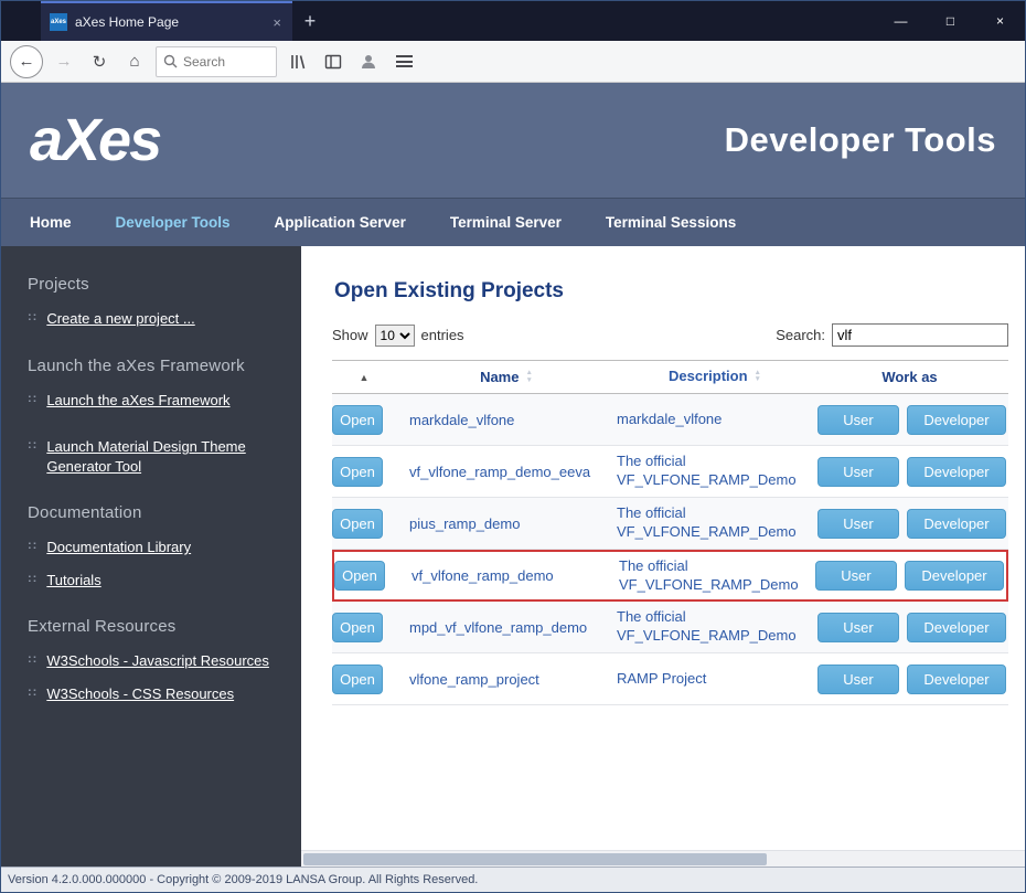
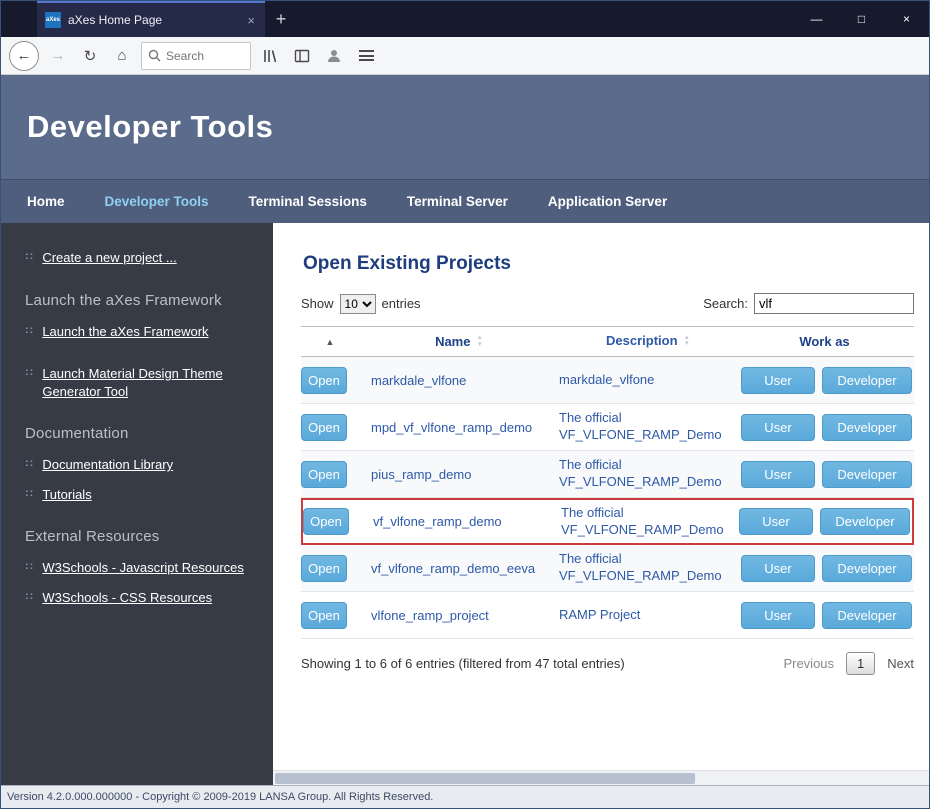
  aXes Home Page
  ×
  +
  —
  □
  ×
  ←
  →
  ↻
  ⌂
  Search
- aXes
  Developer Tools
  Home
  Developer Tools
- Application Server
+ Terminal Sessions
  Terminal Server
- Terminal Sessions
+ Application Server
- Projects
  ::
  Create a new project ...
  Launch the aXes Framework
  ::
  Launch the aXes Framework
  ::
  Launch Material Design Theme Generator Tool
  Documentation
  ::
  Documentation Library
  ::
  Tutorials
  External Resources
  ::
  W3Schools - Javascript Resources
  ::
  W3Schools - CSS Resources
  Open Existing Projects
  Show
  10
  entries
  Search:
  vlf
  ▲
  Name
  Description
  Work as
  Open
  markdale_vlfone
  markdale_vlfone
  User
  Developer
  Open
- vf_vlfone_ramp_demo_eeva
+ mpd_vf_vlfone_ramp_demo
  The official VF_VLFONE_RAMP_Demo
  User
  Developer
  Open
  pius_ramp_demo
  The official VF_VLFONE_RAMP_Demo
  User
  Developer
  Open
  vf_vlfone_ramp_demo
  The official VF_VLFONE_RAMP_Demo
  User
  Developer
  Open
- mpd_vf_vlfone_ramp_demo
+ vf_vlfone_ramp_demo_eeva
  The official VF_VLFONE_RAMP_Demo
  User
  Developer
  Open
  vlfone_ramp_project
  RAMP Project
  User
  Developer
+ Showing 1 to 6 of 6 entries (filtered from 47 total entries)
+ Previous
+ 1
+ Next
  Version 4.2.0.000.000000 - Copyright © 2009-2019 LANSA Group. All Rights Reserved.
